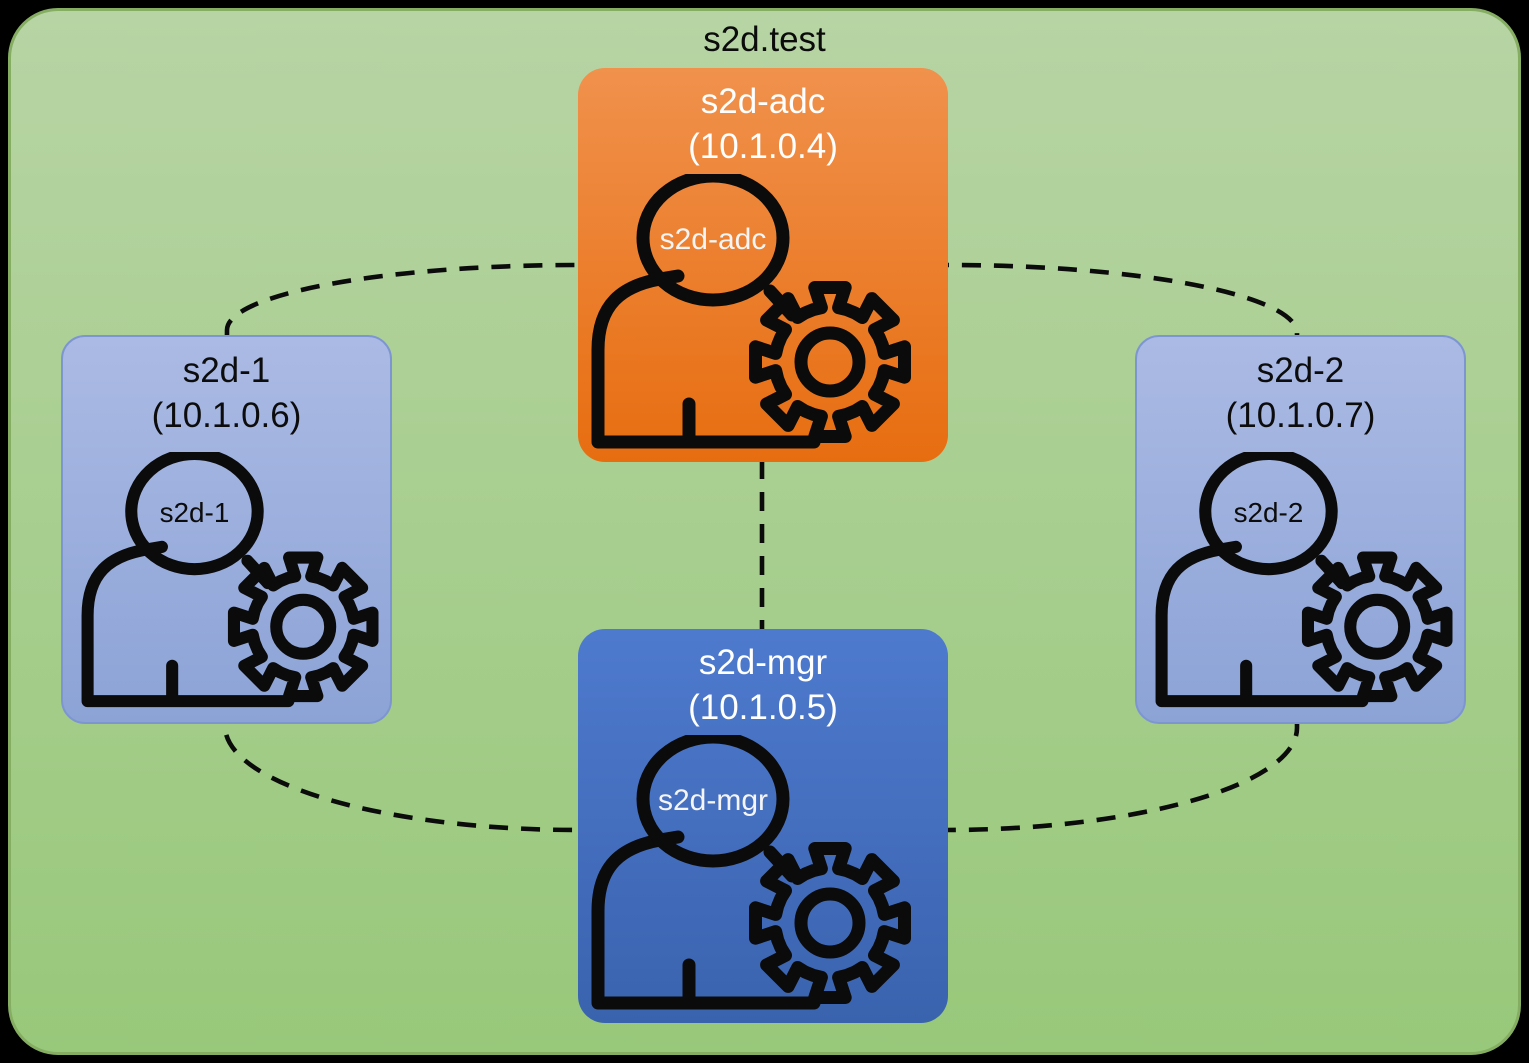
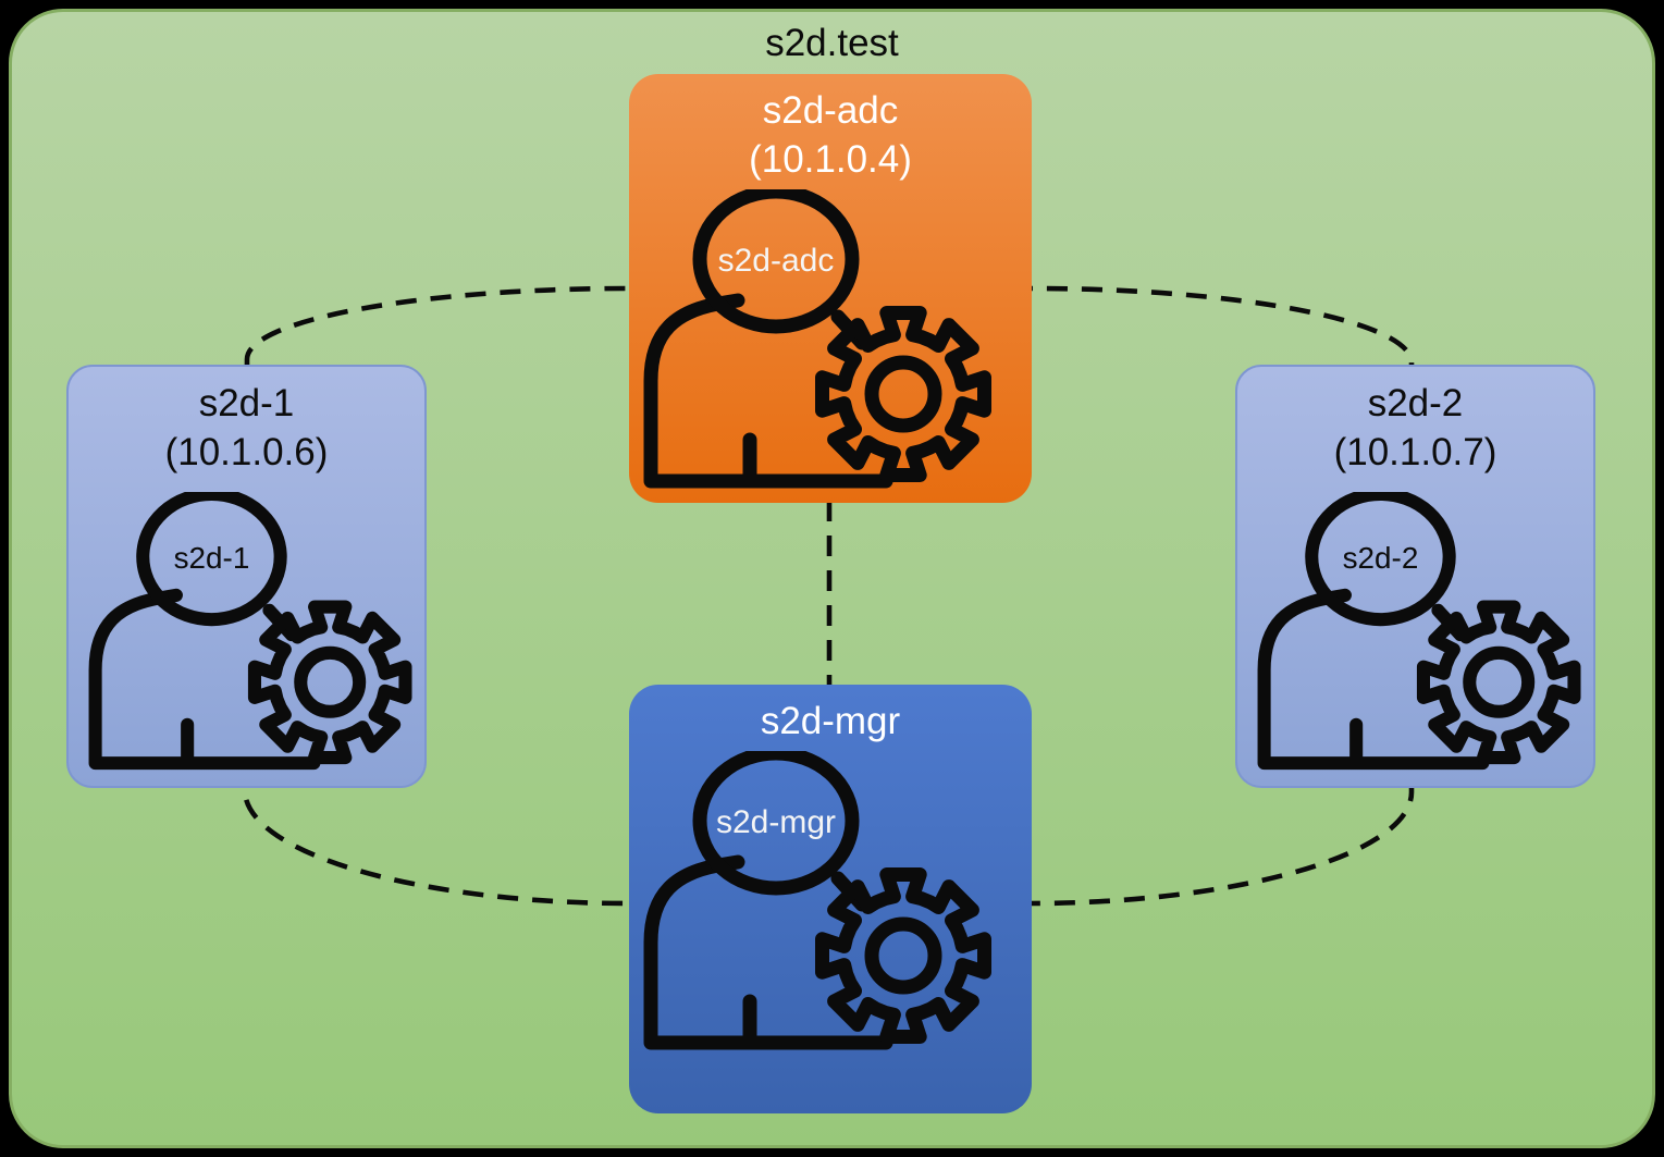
  s2d.test
  s2d-adc
  (10.1.0.4)
  s2d-adc
  s2d-1
  (10.1.0.6)
  s2d-1
  s2d-2
  (10.1.0.7)
  s2d-2
  s2d-mgr
- (10.1.0.5)
  s2d-mgr
